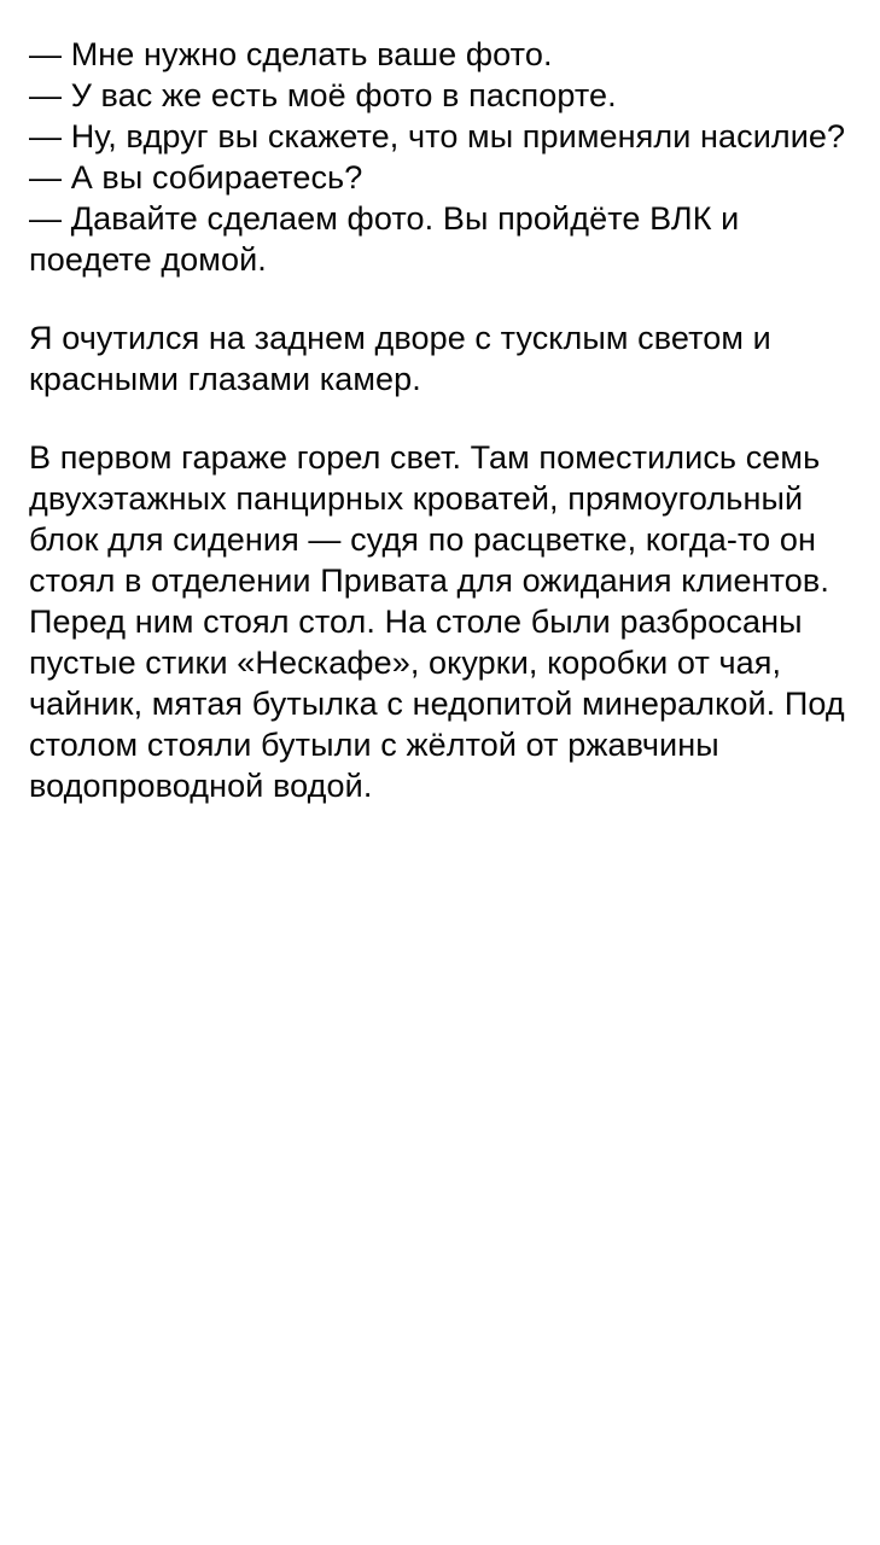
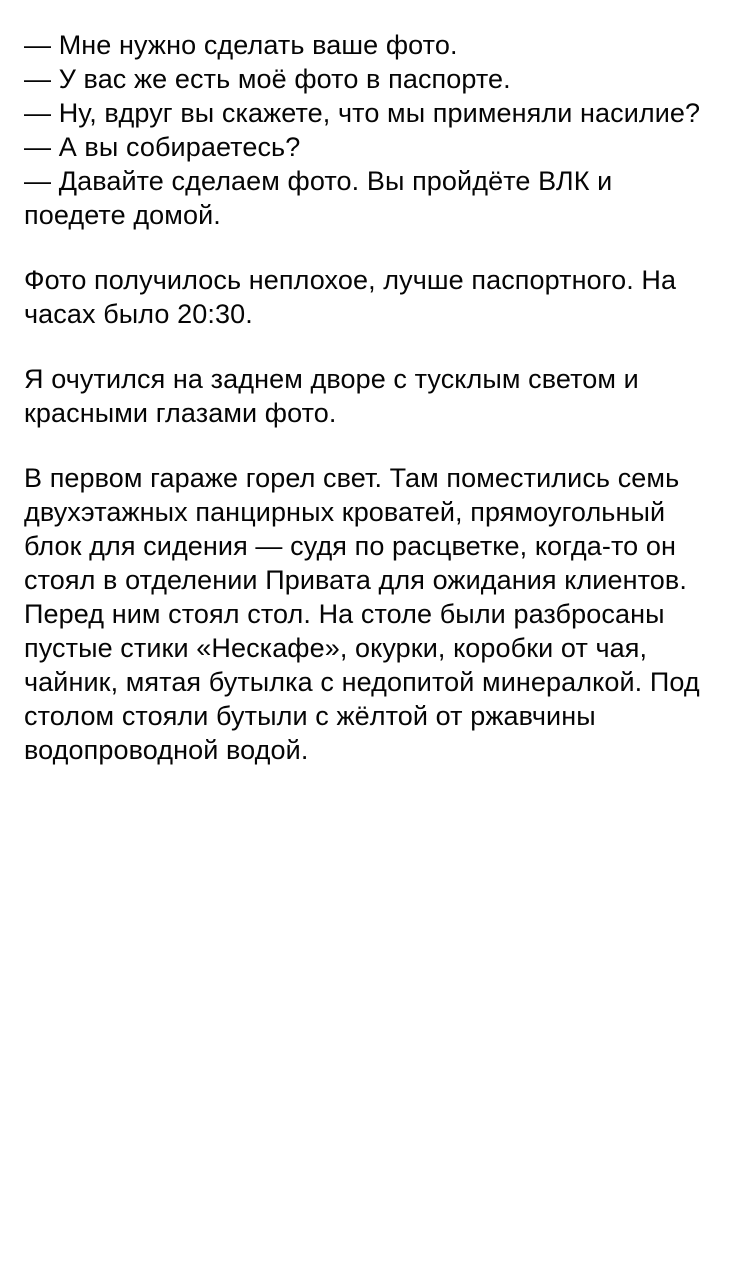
  — Мне нужно сделать ваше фото.
  — У вас же есть моё фото в паспорте.
  — Ну, вдруг вы скажете, что мы применяли насилие?
  — А вы собираетесь?
  — Давайте сделаем фото. Вы пройдёте ВЛК и поедете домой.
+ Фото получилось неплохое, лучше паспортного. На часах было 20:30.
- Я очутился на заднем дворе с тусклым светом и красными глазами камер.
+ Я очутился на заднем дворе с тусклым светом и красными глазами фото.
  В первом гараже горел свет. Там поместились семь двухэтажных панцирных кроватей, прямоугольный блок для сидения — судя по расцветке, когда-то он стоял в отделении Привата для ожидания клиентов. Перед ним стоял стол. На столе были разбросаны пустые стики «Нескафе», окурки, коробки от чая, чайник, мятая бутылка с недопитой минералкой. Под столом стояли бутыли с жёлтой от ржавчины водопроводной водой.
